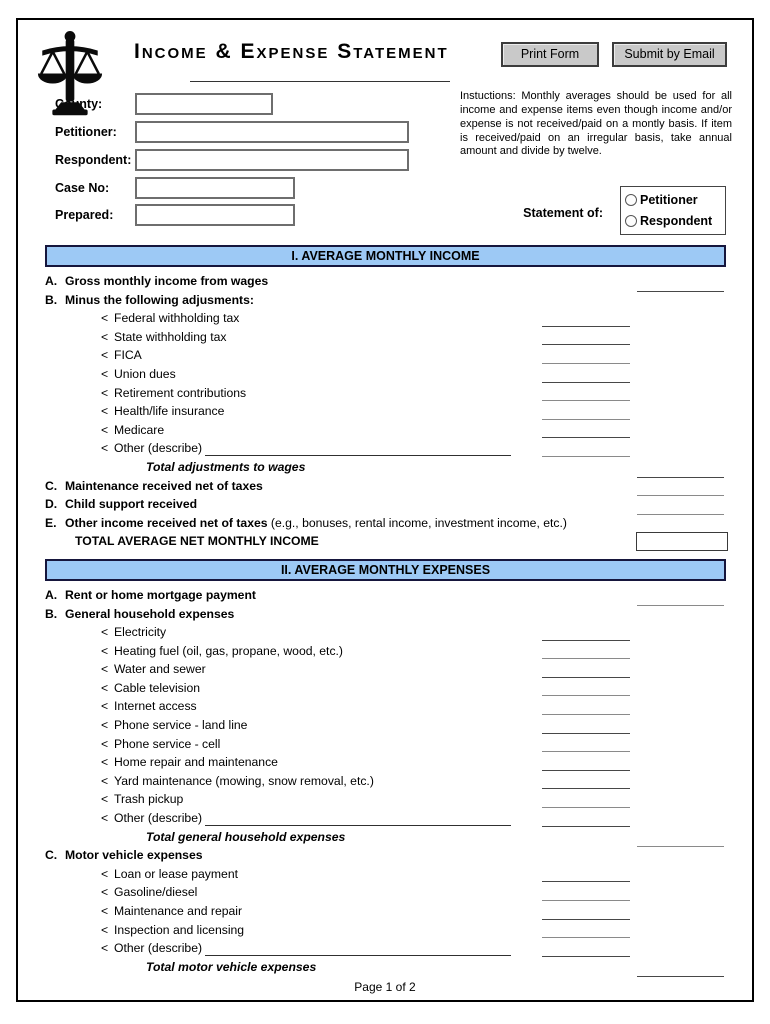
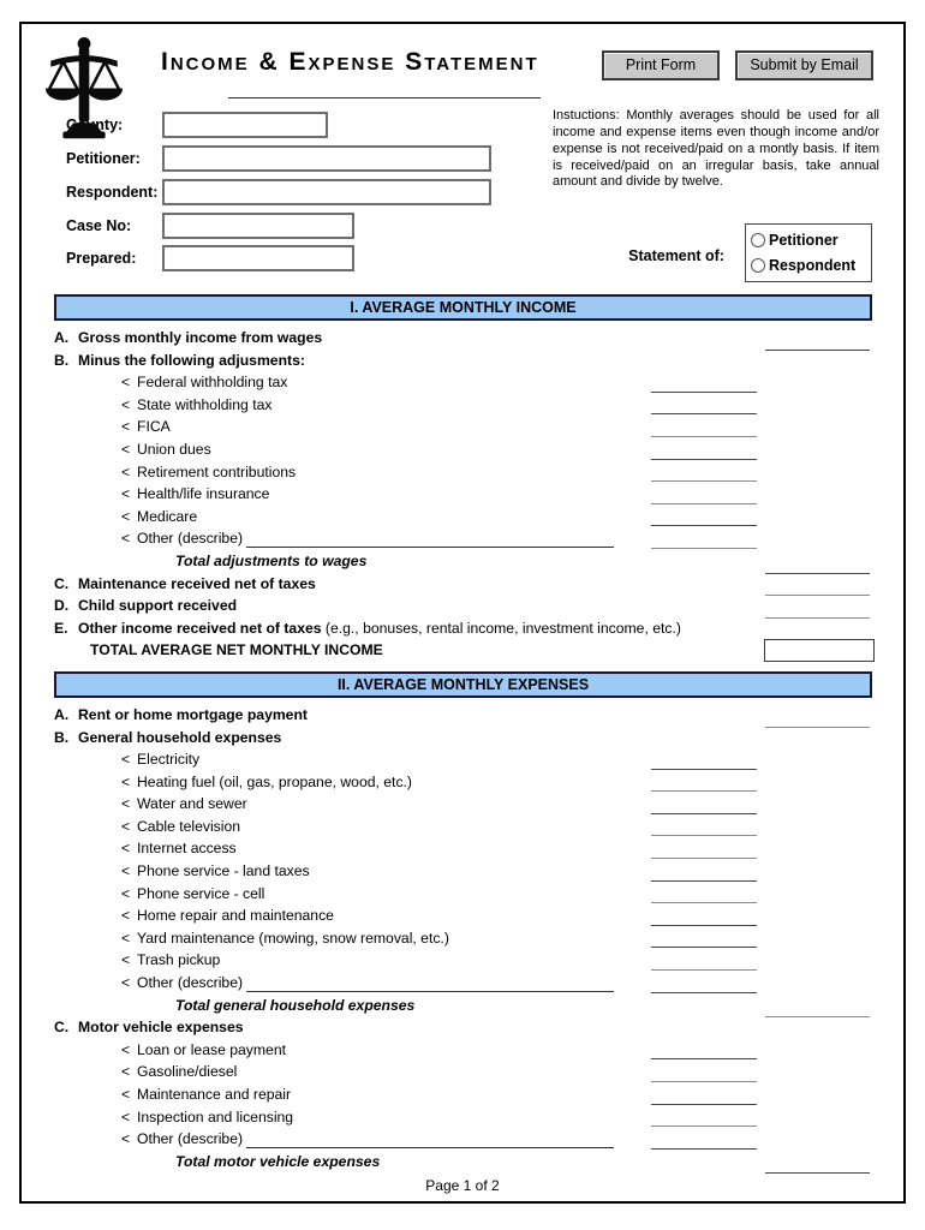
  Income & Expense Statement
  Print Form
  Submit by Email
  Cnty:
  Petitioner:
  Respondent:
  Case No:
  Prepared:
  Instuctions: Monthly averages should be used for all income and expense items even though income and/or expense is not received/paid on a montly basis. If item is received/paid on an irregular basis, take annual amount and divide by twelve.
  Statement of:
  Petitioner
  Respondent
  I. AVERAGE MONTHLY INCOME
  A.
  Gross monthly income from wages
  B.
  Minus the following adjusments:
  <
  Federal withholding tax
  <
  State withholding tax
  <
  FICA
  <
  Union dues
  <
  Retirement contributions
  <
  Health/life insurance
  <
  Medicare
  <
  Other (describe)
  Total adjustments to wages
  C.
  Maintenance received net of taxes
  D.
  Child support received
  E.
  Other income received net of taxes (e.g., bonuses, rental income, investment income, etc.)
  TOTAL AVERAGE NET MONTHLY INCOME
  II. AVERAGE MONTHLY EXPENSES
  A.
  Rent or home mortgage payment
  B.
  General household expenses
  <
  Electricity
  <
  Heating fuel (oil, gas, propane, wood, etc.)
  <
  Water and sewer
  <
  Cable television
  <
  Internet access
  <
- Phone service - land line
+ Phone service - land taxes
  <
  Phone service - cell
  <
  Home repair and maintenance
  <
  Yard maintenance (mowing, snow removal, etc.)
  <
  Trash pickup
  <
  Other (describe)
  Total general household expenses
  C.
  Motor vehicle expenses
  <
  Loan or lease payment
  <
  Gasoline/diesel
  <
  Maintenance and repair
  <
  Inspection and licensing
  <
  Other (describe)
  Total motor vehicle expenses
  Page 1 of 2
